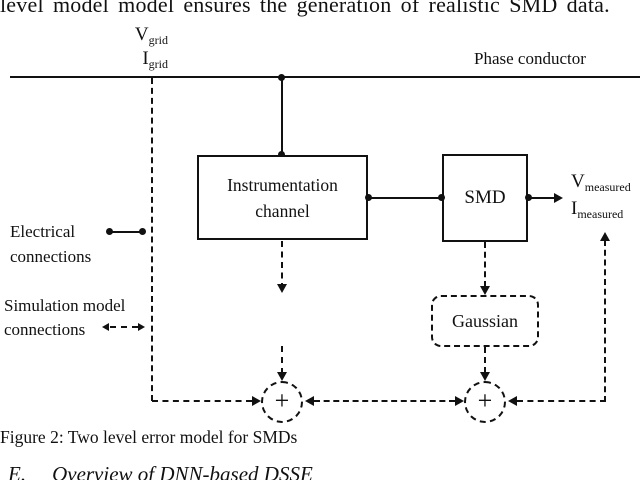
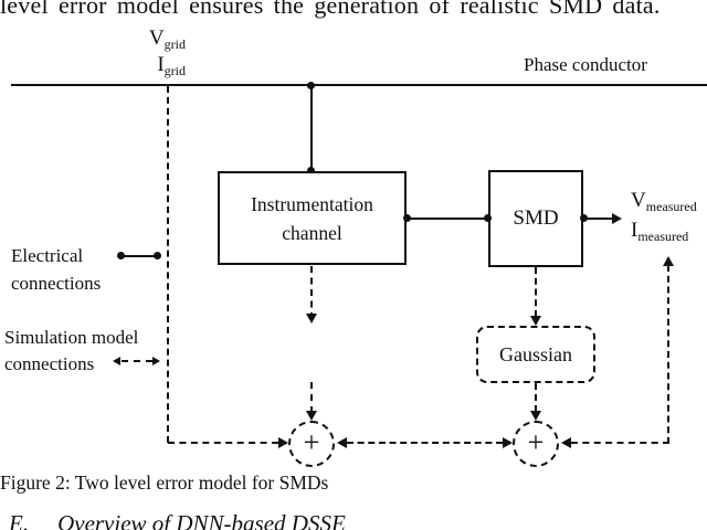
- level model model ensures the generation of realistic SMD data.
+ level error model ensures the generation of realistic SMD data.
  Vgrid
  Igrid
  Phase conductor
  Instrumentation
  channel
  SMD
  Vmeasured
  Imeasured
  Gaussian
  +
  +
  Electrical
  connections
  Simulation model
  connections
  Figure 2: Two level error model for SMDs
  E.
  Overview of DNN-based DSSE
